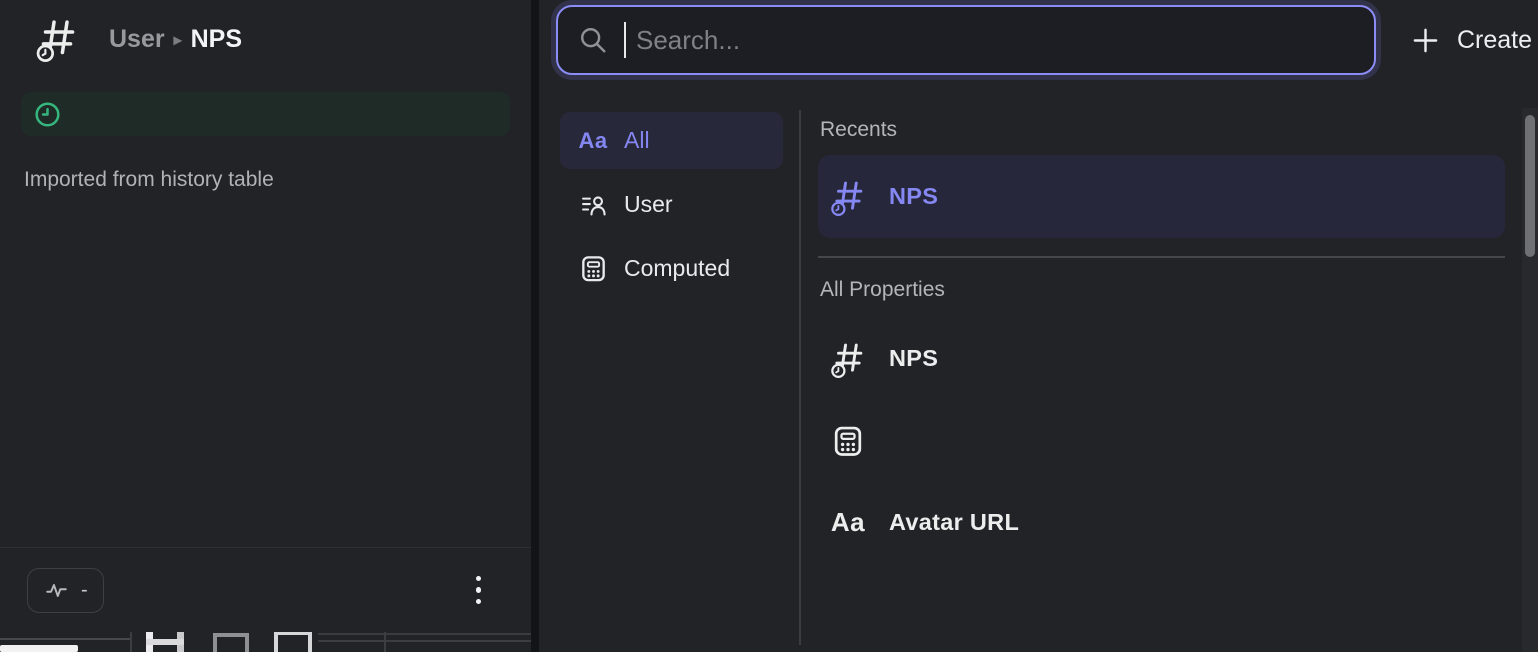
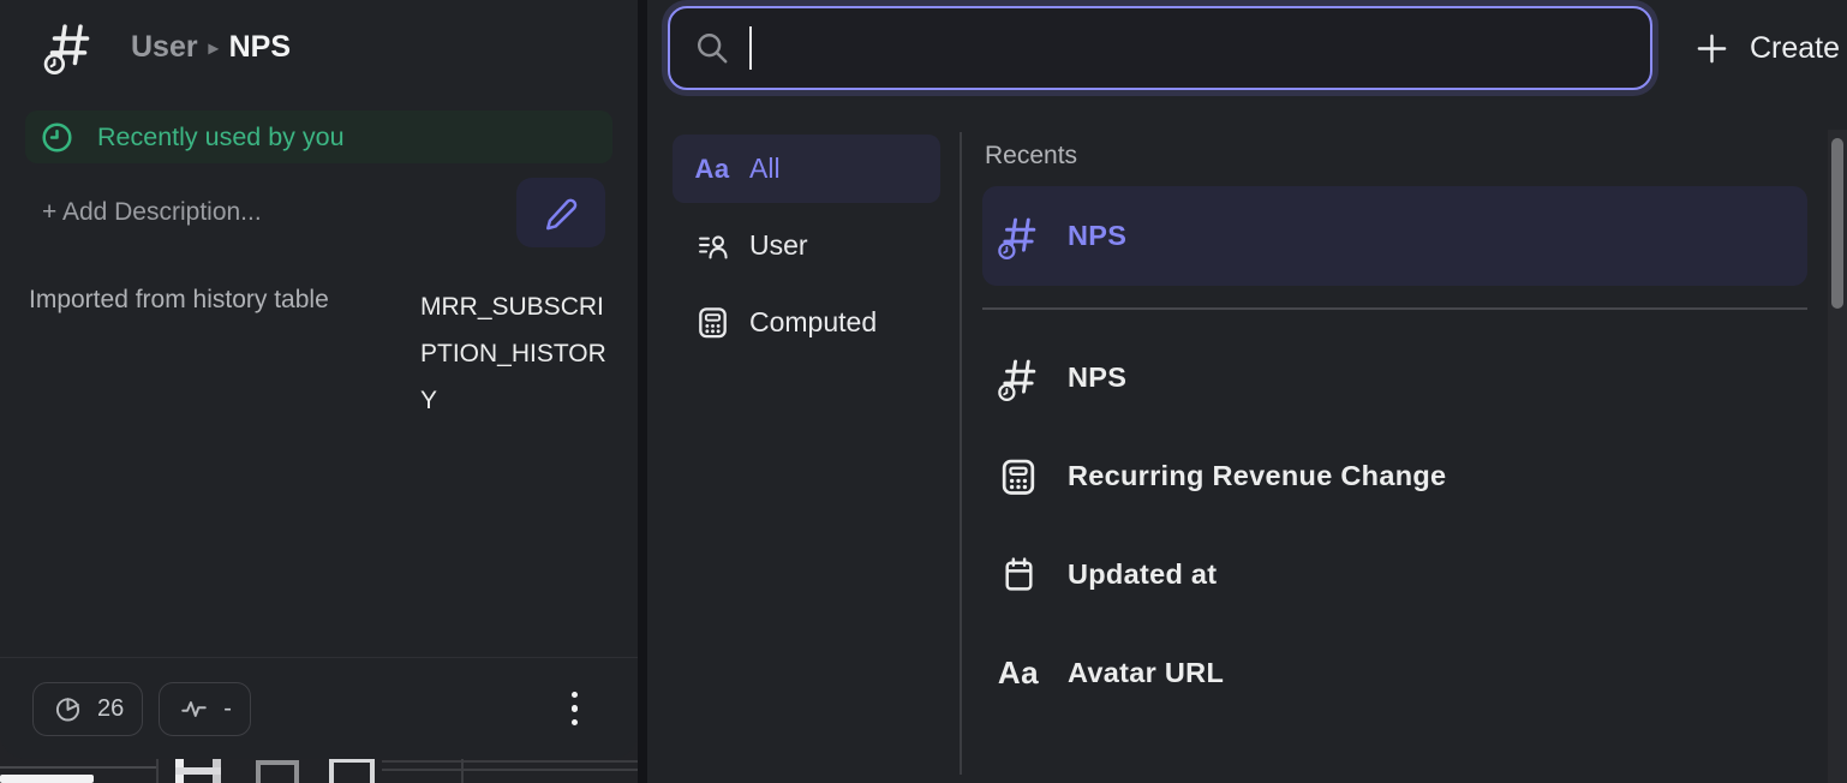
  User
  ▸
  NPS
+ Recently used by you
+ + Add Description...
  Imported from history table
+ MRR_SUBSCRIPTION_HISTORY
+ 26
  -
- Search...
  Create
  Aa
  All
  User
  Computed
  Recents
  NPS
- All Properties
  NPS
+ Recurring Revenue Change
+ Updated at
  Aa
  Avatar URL
